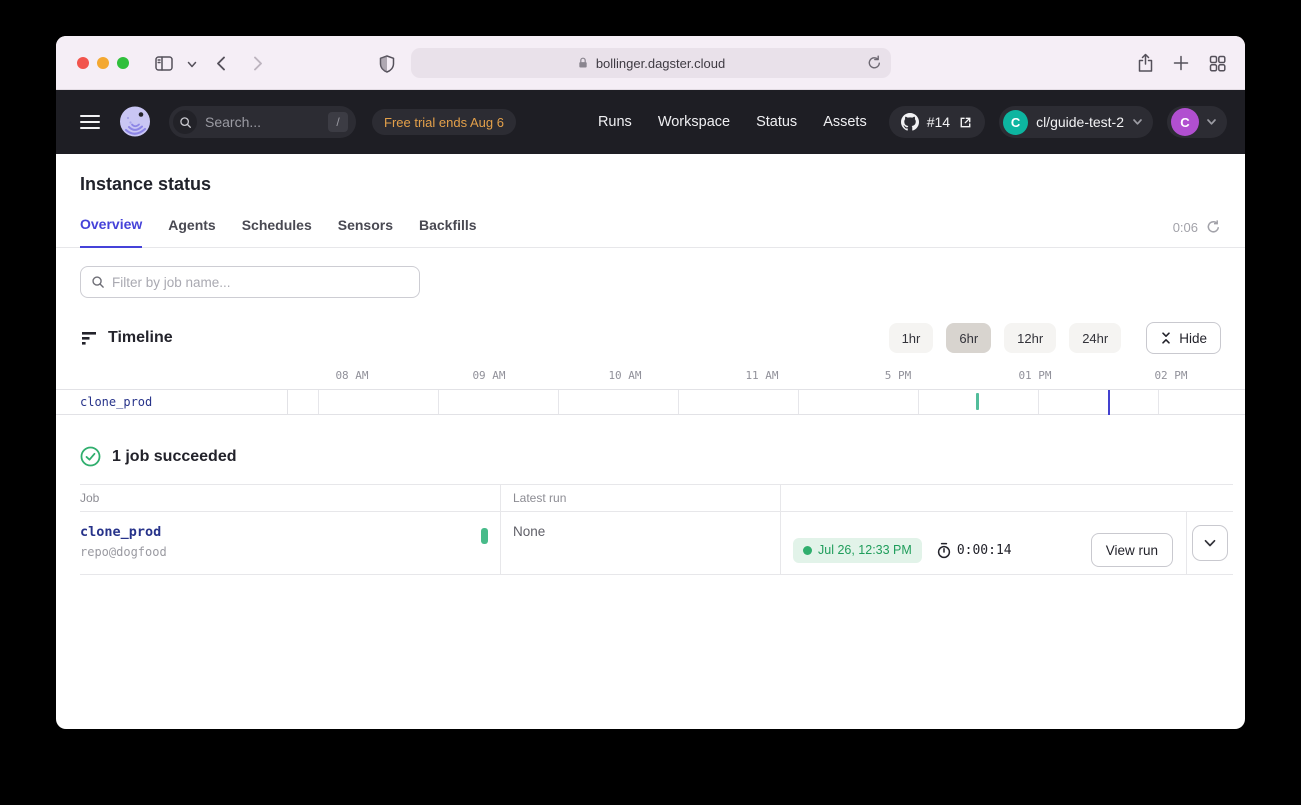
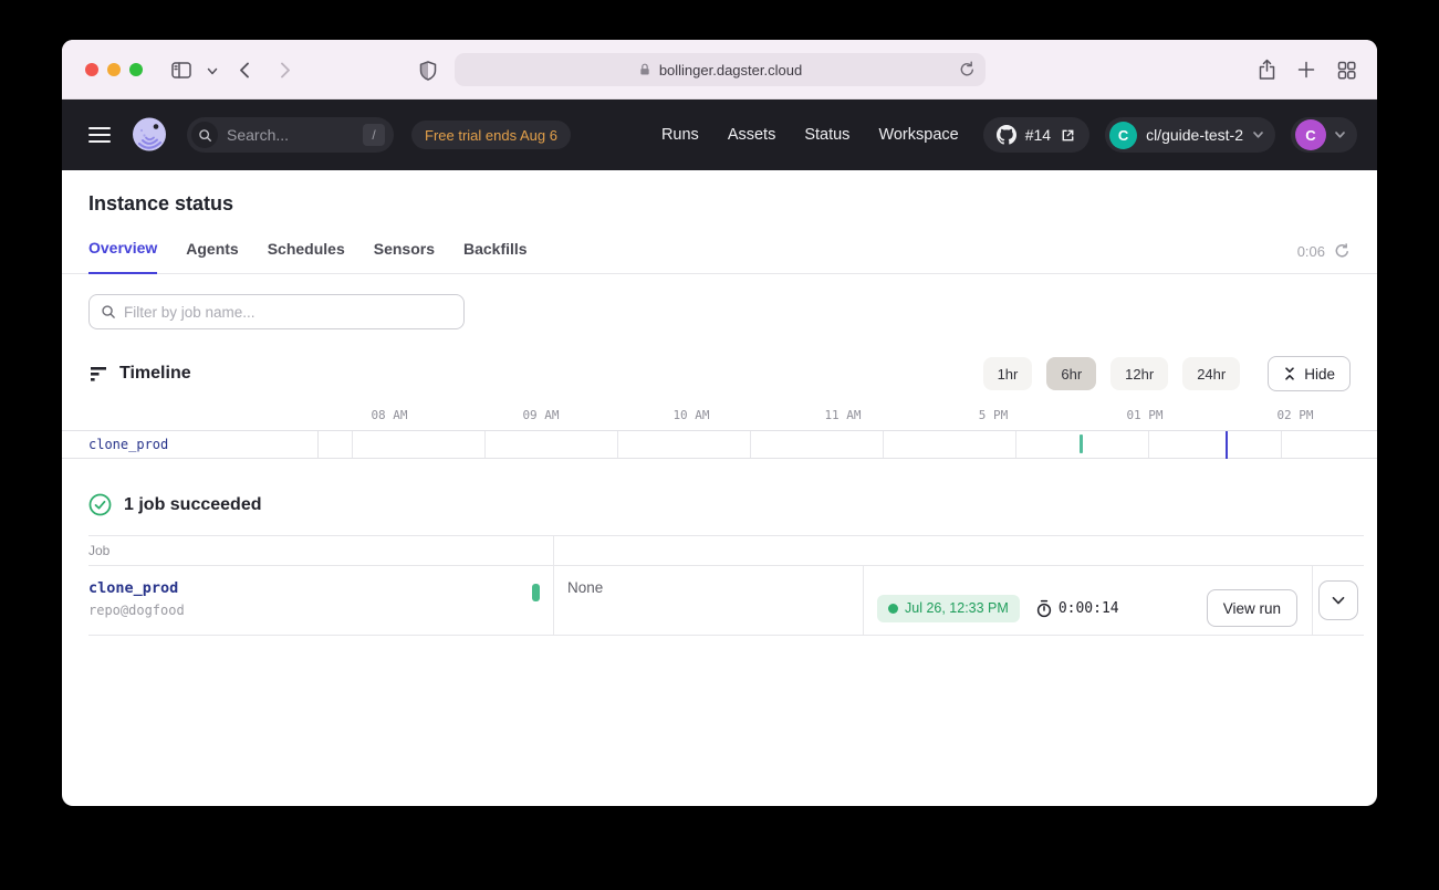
  bollinger.dagster.cloud
  Search...
  /
  Free trial ends Aug 6
  Runs
- Workspace
+ Assets
  Status
- Assets
+ Workspace
  #14
  C
  cl/guide-test-2
  C
  Instance status
  Overview
  Agents
  Schedules
  Sensors
  Backfills
  0:06
  Filter by job name...
  Timeline
  1hr
  6hr
  12hr
  24hr
  Hide
  08 AM
  09 AM
  10 AM
  11 AM
  5 PM
  01 PM
  02 PM
  clone_prod
  1 job succeeded
  Job
- Latest run
  clone_prod
  repo@dogfood
  None
  Jul 26, 12:33 PM
  0:00:14
  View run
